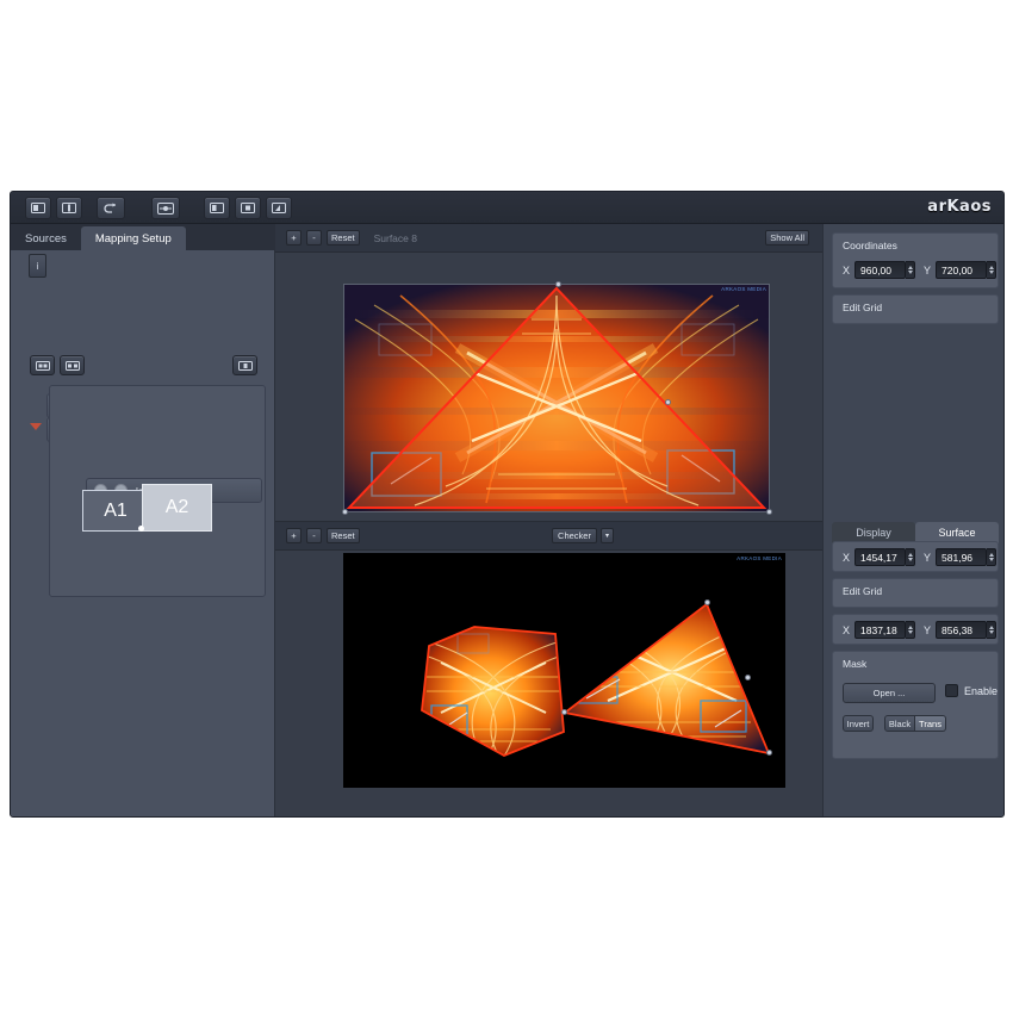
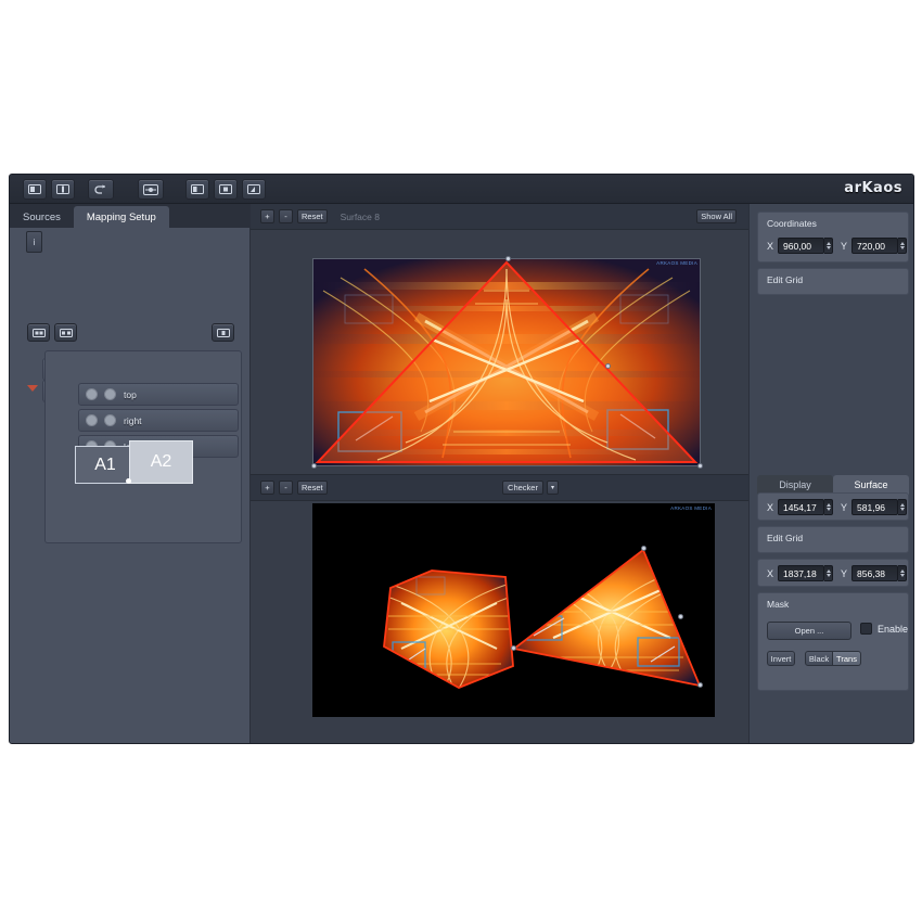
  arKaos
  Sources
  Mapping Setup
  i
  A1
  A2
+ top
+ right
  +
  -
  Reset
  Surface 8
  Show All
  +
  -
  Reset
  Checker
  Coordinates
  X
  960,00
  Y
  720,00
  Edit Grid
  Display
  Surface
  X
  1454,17
  Y
  581,96
  Edit Grid
  X
  1837,18
  Y
  856,38
  Mask
  Open ...
  Enable
  Invert
  Black
  Trans
